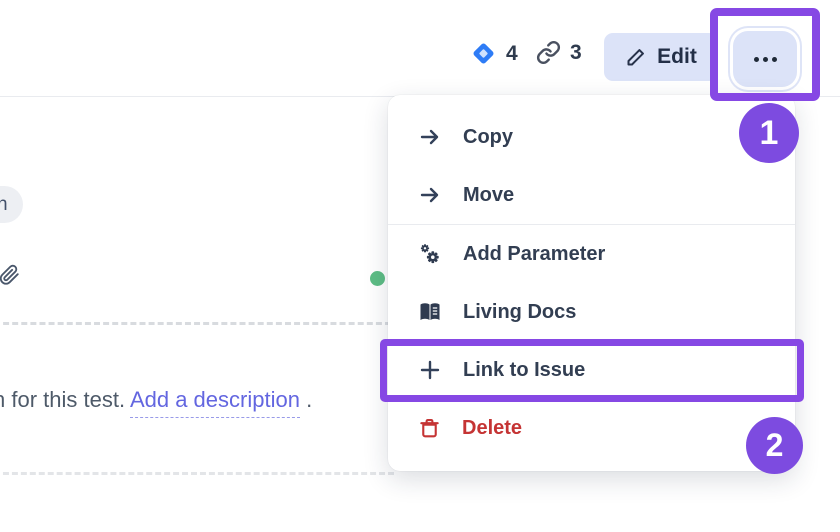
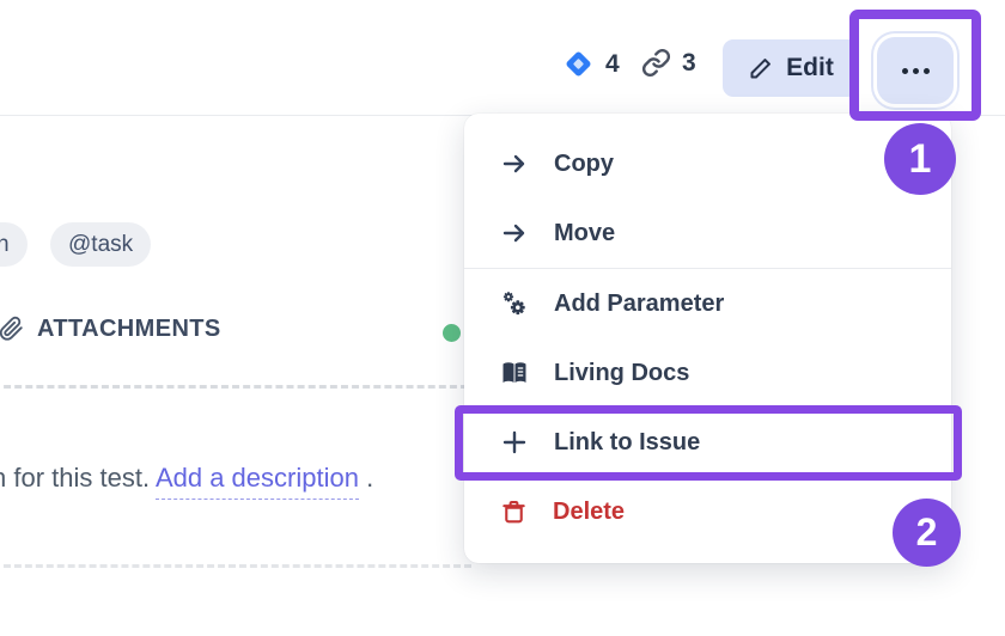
  4
  3
  Edit
  n
+ @task
+ ATTACHMENTS
  for this test. Add a description .
  Copy
  Move
  Add Parameter
  Living Docs
  Link to Issue
  Delete
  1
  2
